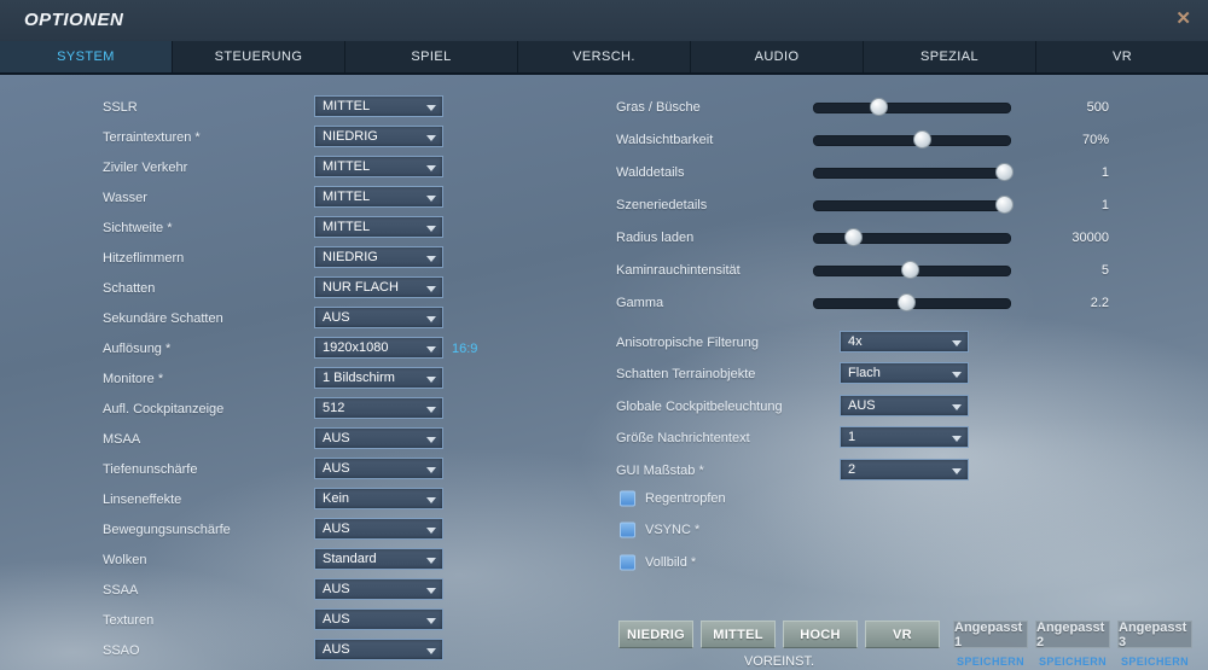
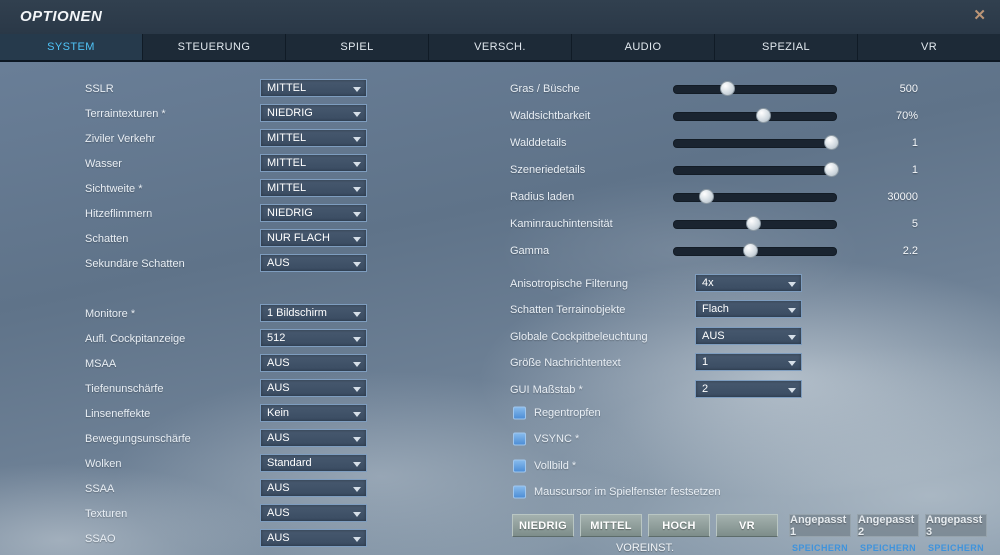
  OPTIONEN
  ✕
  SYSTEM
  STEUERUNG
  SPIEL
  VERSCH.
  AUDIO
  SPEZIAL
  VR
  SSLR
  MITTEL
  Terraintexturen *
  NIEDRIG
  Ziviler Verkehr
  MITTEL
  Wasser
  MITTEL
  Sichtweite *
  MITTEL
  Hitzeflimmern
  NIEDRIG
  Schatten
  NUR FLACH
  Sekundäre Schatten
  AUS
- Auflösung *
- 1920x1080
- 16:9
  Monitore *
  1 Bildschirm
  Aufl. Cockpitanzeige
  512
  MSAA
  AUS
  Tiefenunschärfe
  AUS
  Linseneffekte
  Kein
  Bewegungsunschärfe
  AUS
  Wolken
  Standard
  SSAA
  AUS
  Texturen
  AUS
  SSAO
  AUS
  Gras / Büsche
  500
  Waldsichtbarkeit
  70%
  Walddetails
  1
  Szeneriedetails
  1
  Radius laden
  30000
  Kaminrauchintensität
  5
  Gamma
  2.2
  Anisotropische Filterung
  4x
  Schatten Terrainobjekte
  Flach
  Globale Cockpitbeleuchtung
  AUS
  Größe Nachrichtentext
  1
  GUI Maßstab *
  2
  Regentropfen
  VSYNC *
  Vollbild *
+ Mauscursor im Spielfenster festsetzen
  NIEDRIG
  MITTEL
  HOCH
  VR
  VOREINST.
  Angepasst 1
  SPEICHERN
  Angepasst 2
  SPEICHERN
  Angepasst 3
  SPEICHERN
